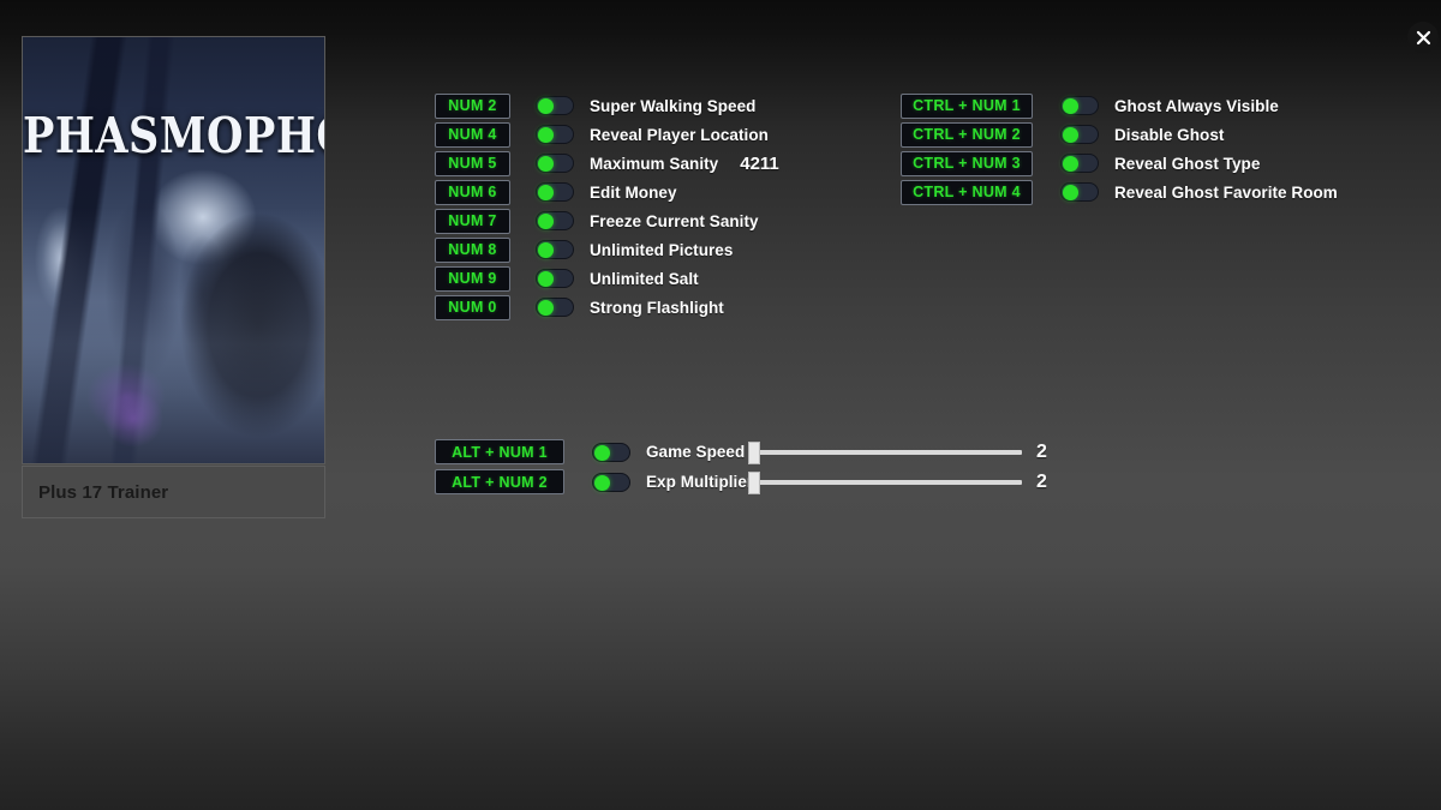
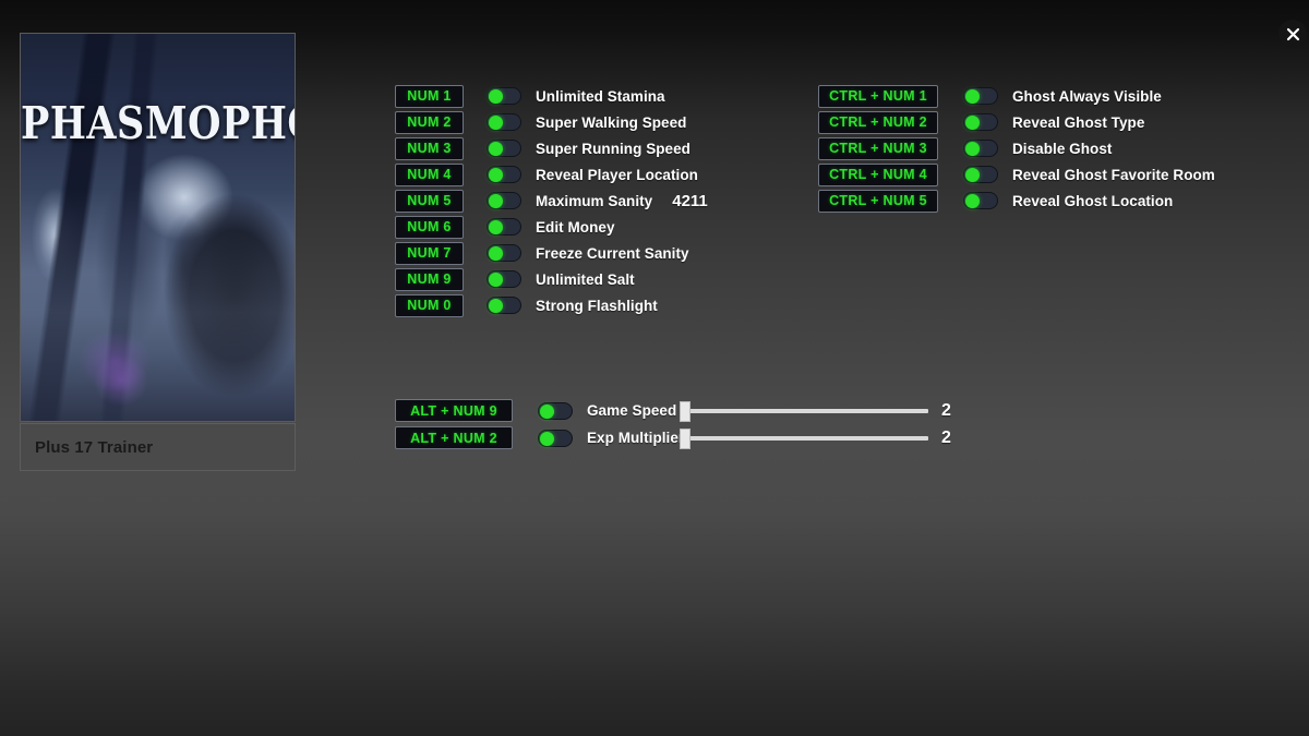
  Plus 17 Trainer
+ NUM 1
+ Unlimited Stamina
  NUM 2
  Super Walking Speed
+ NUM 3
+ Super Running Speed
  NUM 4
  Reveal Player Location
  NUM 5
  Maximum Sanity
  4211
  NUM 6
  Edit Money
  NUM 7
  Freeze Current Sanity
- NUM 8
- Unlimited Pictures
  NUM 9
  Unlimited Salt
  NUM 0
  Strong Flashlight
  CTRL + NUM 1
  Ghost Always Visible
  CTRL + NUM 2
- Disable Ghost
+ Reveal Ghost Type
  CTRL + NUM 3
- Reveal Ghost Type
+ Disable Ghost
  CTRL + NUM 4
  Reveal Ghost Favorite Room
+ CTRL + NUM 5
+ Reveal Ghost Location
- ALT + NUM 1
+ ALT + NUM 9
  Game Speed
  2
  ALT + NUM 2
  Exp Multiplie
  2
